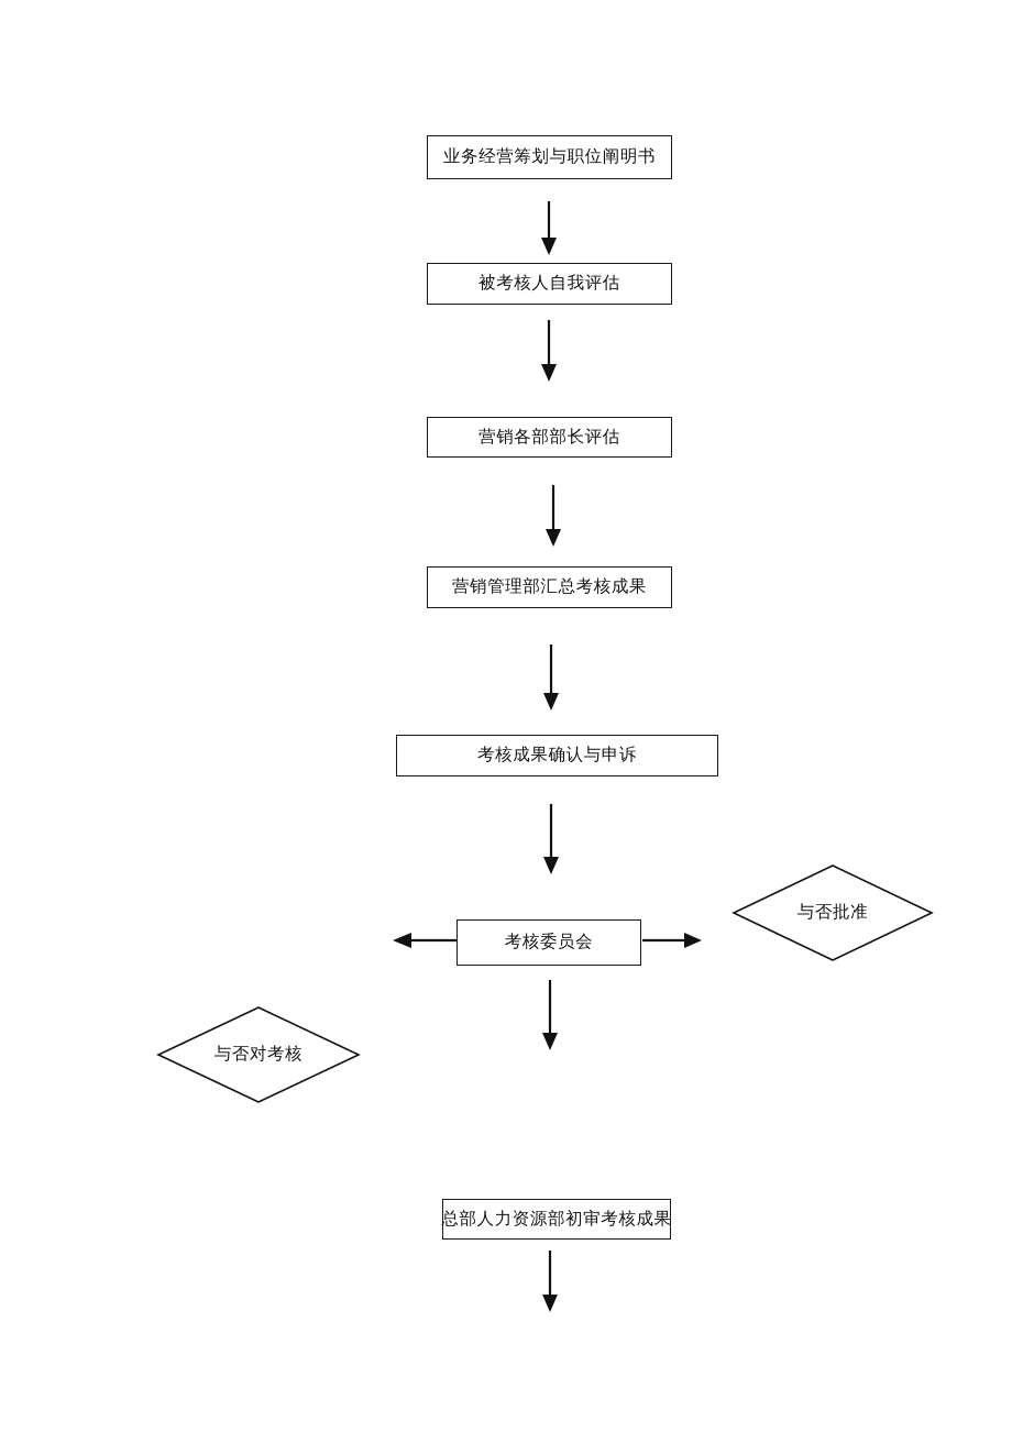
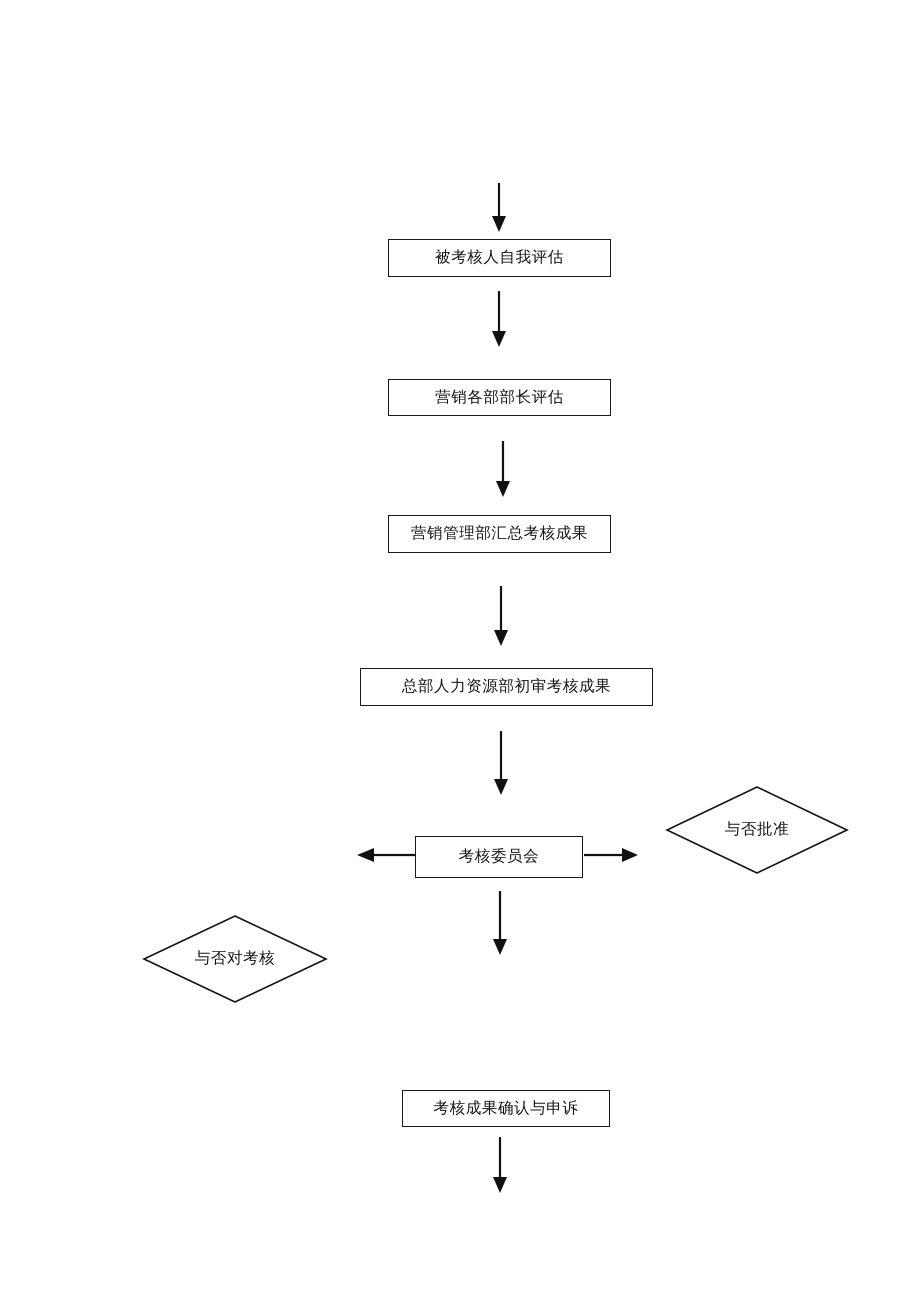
- 业务经营筹划与职位阐明书
  被考核人自我评估
  营销各部部长评估
  营销管理部汇总考核成果
- 考核成果确认与申诉
+ 总部人力资源部初审考核成果
  与否批准
  考核委员会
  与否对考核
- 总部人力资源部初审考核成果
+ 考核成果确认与申诉
